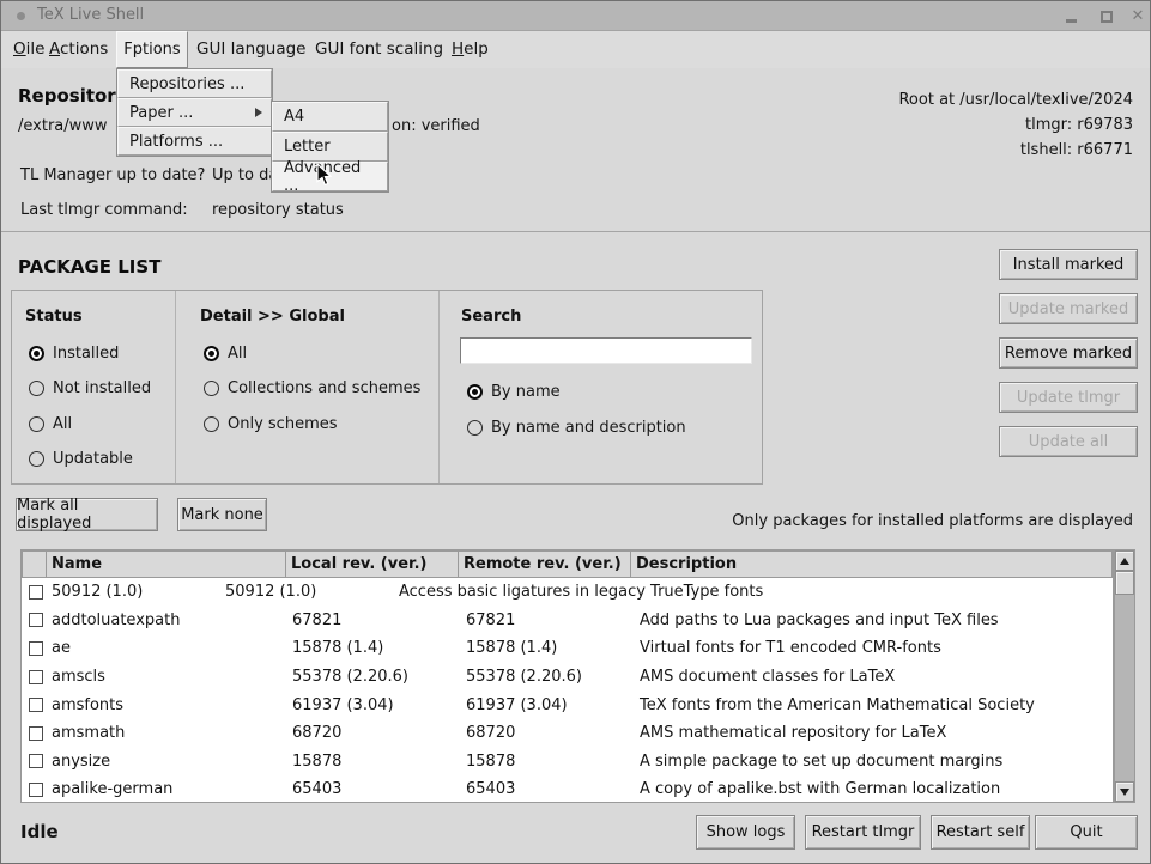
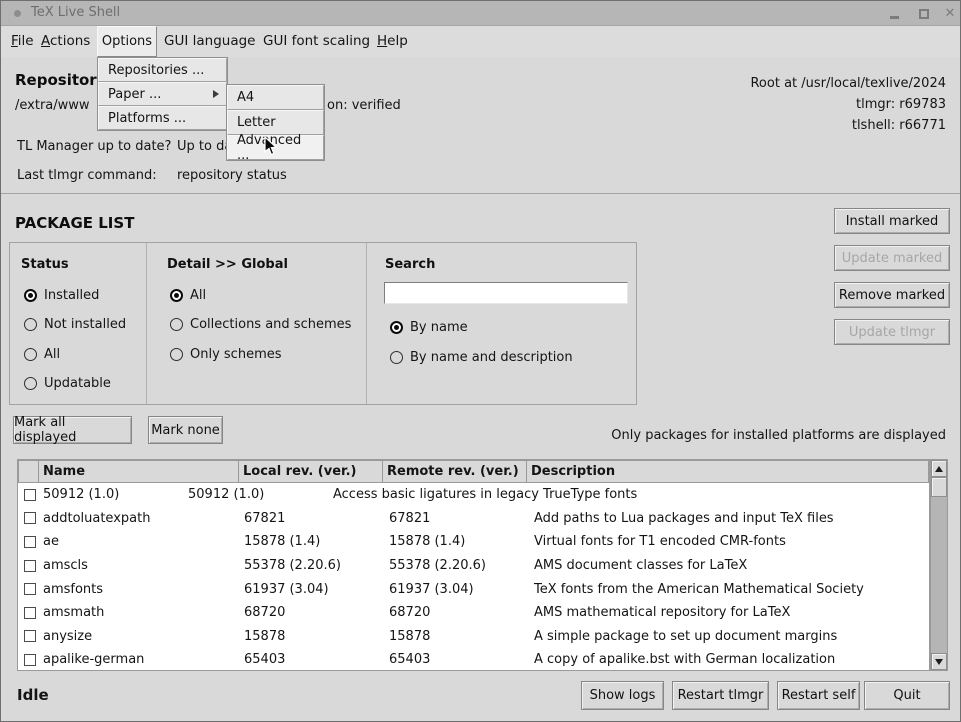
  TeX Live Shell
  ✕
- Oile
+ File
  Actions
- Fptions
+ Options
  GUI language
  GUI font scaling
  Help
  Repositor
  /extra/www
  on: verified
  Root at /usr/local/texlive/2024
  tlmgr: r69783
  tlshell: r66771
  TL Manager up to date?
  Last tlmgr command:
  repository status
  Repositories ...
  Paper ...
  Platforms ...
  A4
  Letter
  Advnced ...
  PACKAGE LIST
  Status
  Installed
  Not installed
  All
  Updatable
  Detail >> Global
  All
  Collections and schemes
  Only schemes
  Search
  By name
  By name and description
  Install marked
  Update marked
  Remove marked
  Update tlmgr
- Update all
  Mark all displayed
  Mark none
  Only packages for installed platforms are displayed
  Name
  Local rev. (ver.)
  Remote rev. (ver.)
  Description
  50912 (1.0)
  50912 (1.0)
  Access basic ligatures in legacy TrueType fonts
  addtoluatexpath
  67821
  67821
  Add paths to Lua packages and input TeX files
  ae
  15878 (1.4)
  15878 (1.4)
  Virtual fonts for T1 encoded CMR-fonts
  amscls
  55378 (2.20.6)
  55378 (2.20.6)
  AMS document classes for LaTeX
  amsfonts
  61937 (3.04)
  61937 (3.04)
  TeX fonts from the American Mathematical Society
  amsmath
  68720
  68720
  AMS mathematical repository for LaTeX
  anysize
  15878
  15878
  A simple package to set up document margins
  apalike-german
  65403
  65403
  A copy of apalike.bst with German localization
  Idle
  Show logs
  Restart tlmgr
  Restart self
  Quit
